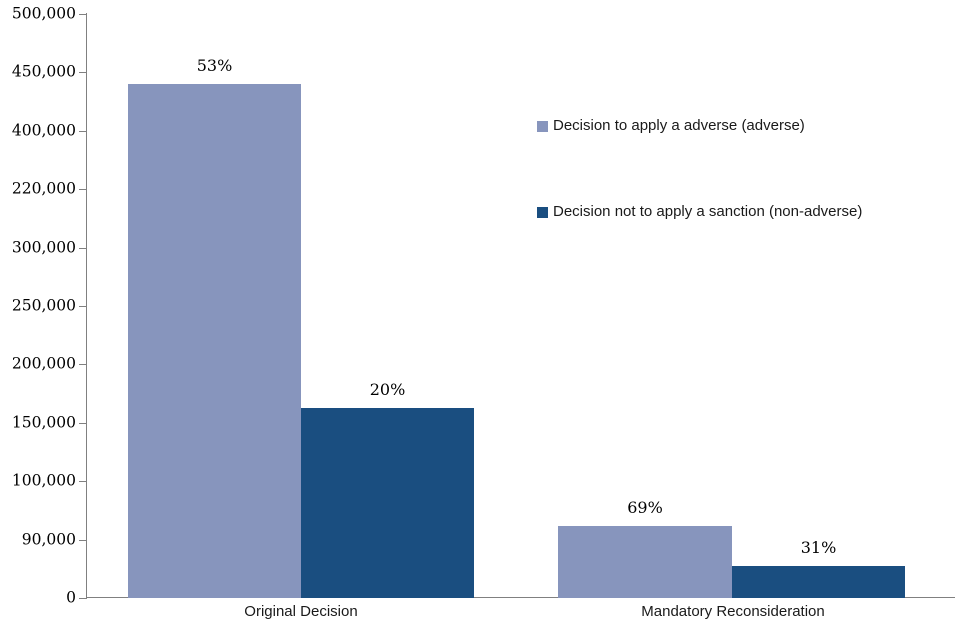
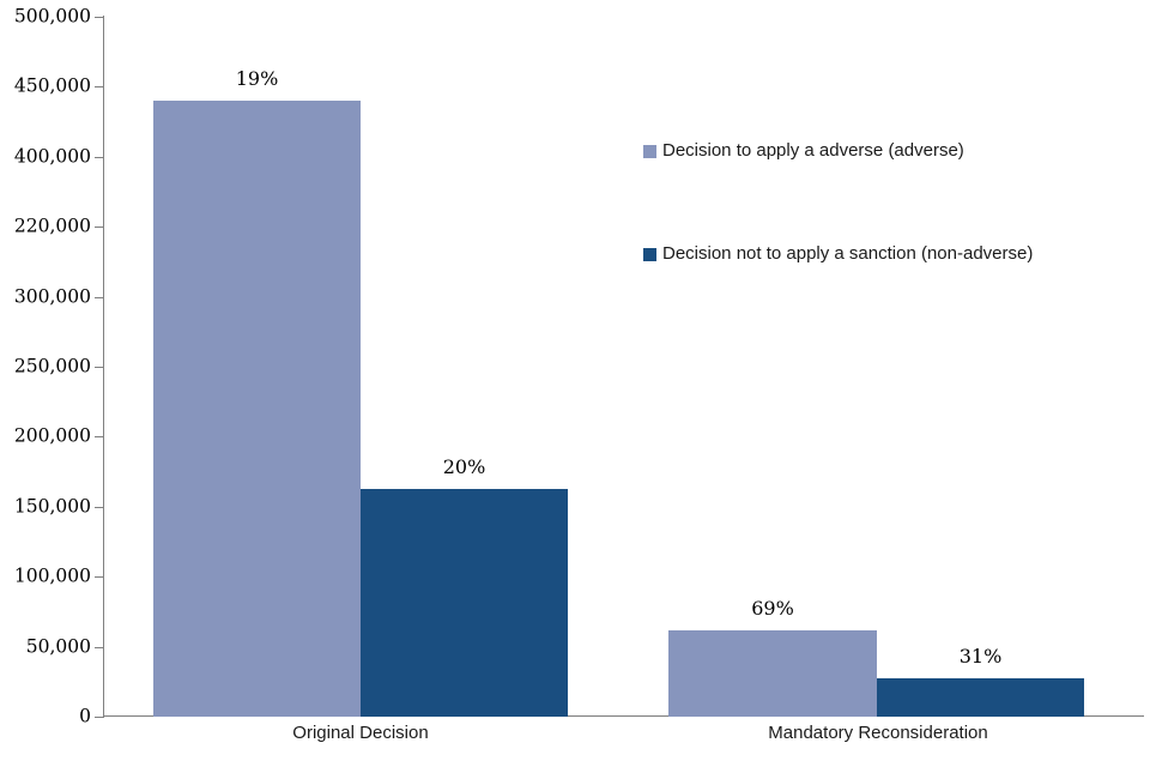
  500,000
  450,000
  400,000
  220,000
  300,000
  250,000
  200,000
  150,000
  100,000
- 90,000
+ 50,000
  0
- 53%
+ 19%
  20%
  69%
  31%
  Original Decision
  Mandatory Reconsideration
  Decision to apply a adverse (adverse)
  Decision not to apply a sanction (non-adverse)
